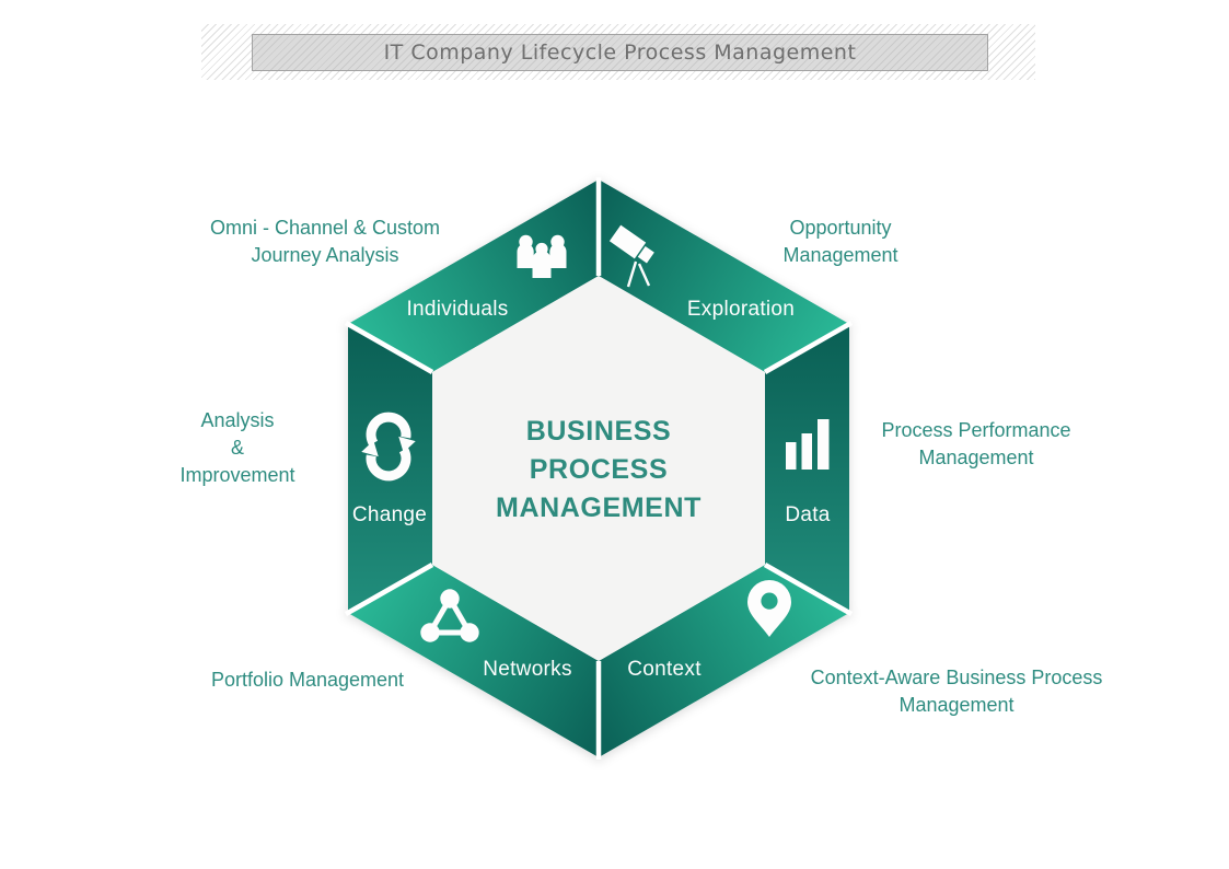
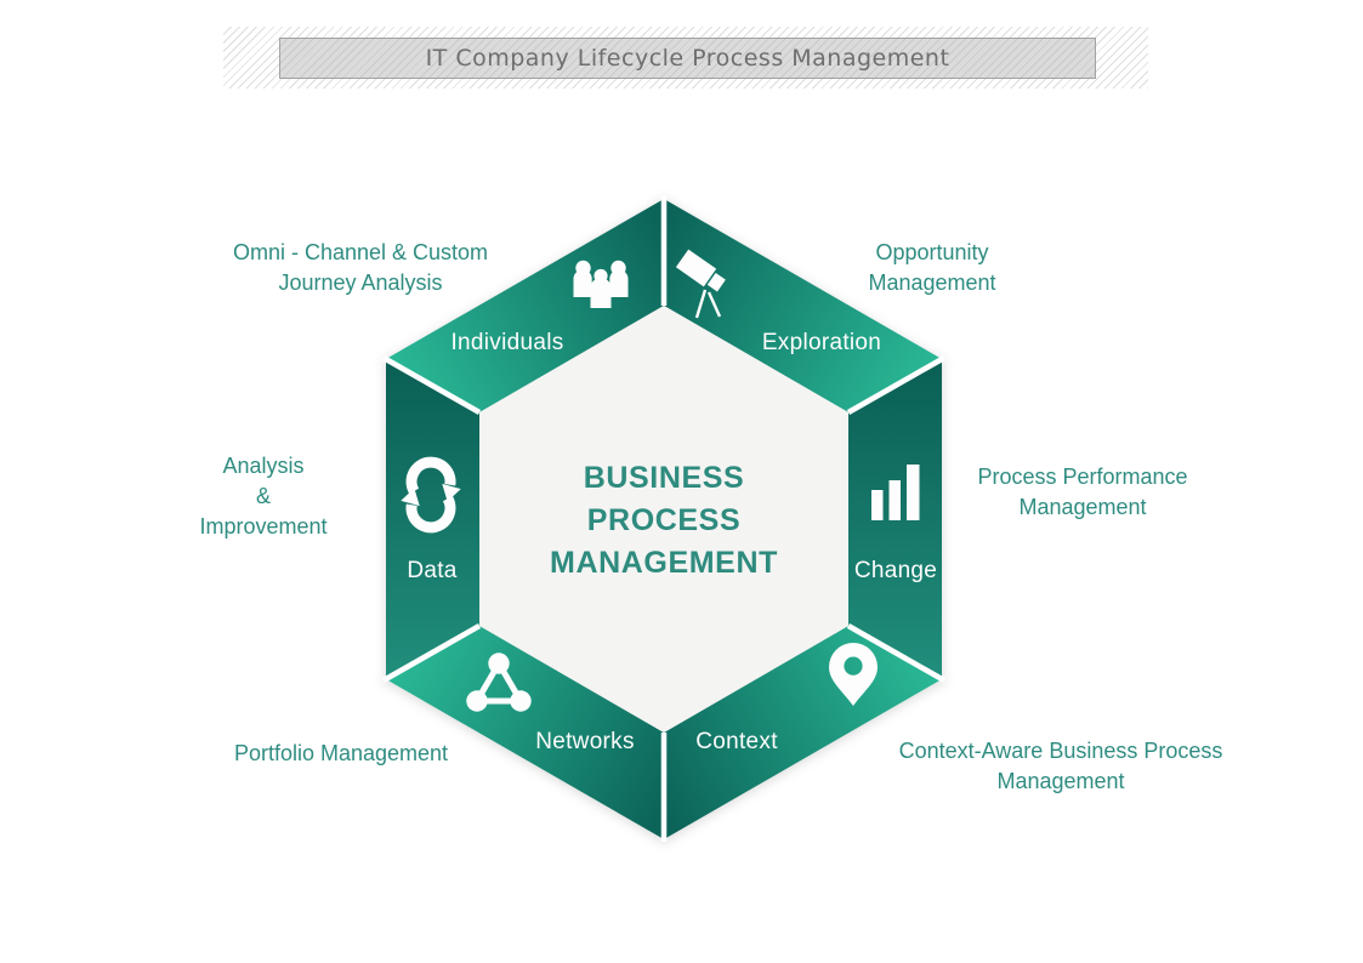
  IT Company Lifecycle Process Management
  Individuals
  Exploration
- Data
+ Change
  Context
  Networks
- Change
+ Data
  BUSINESS
  PROCESS
  MANAGEMENT
  Omni - Channel & Custom
  Journey Analysis
  Opportunity
  Management
  Process Performance
  Management
  Context-Aware Business Process
  Management
  Portfolio Management
  Analysis
  &
  Improvement
